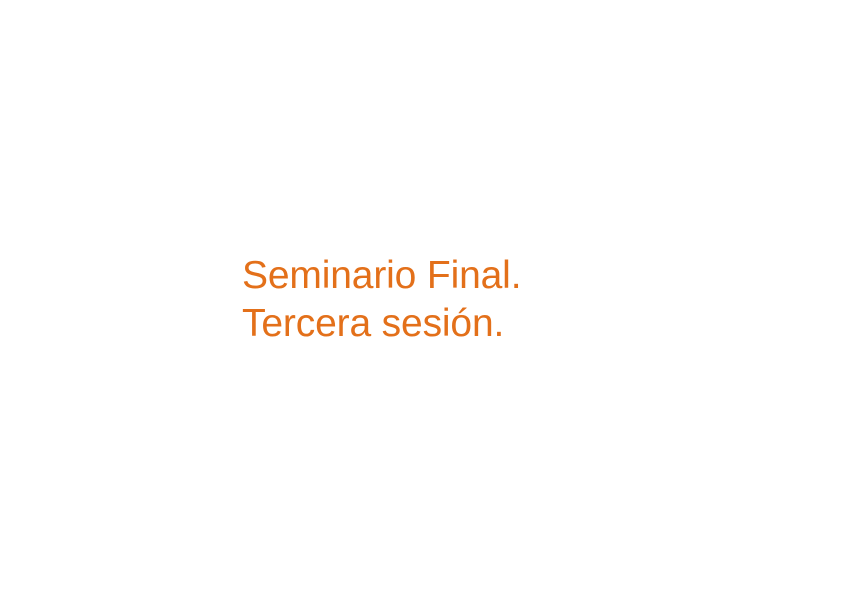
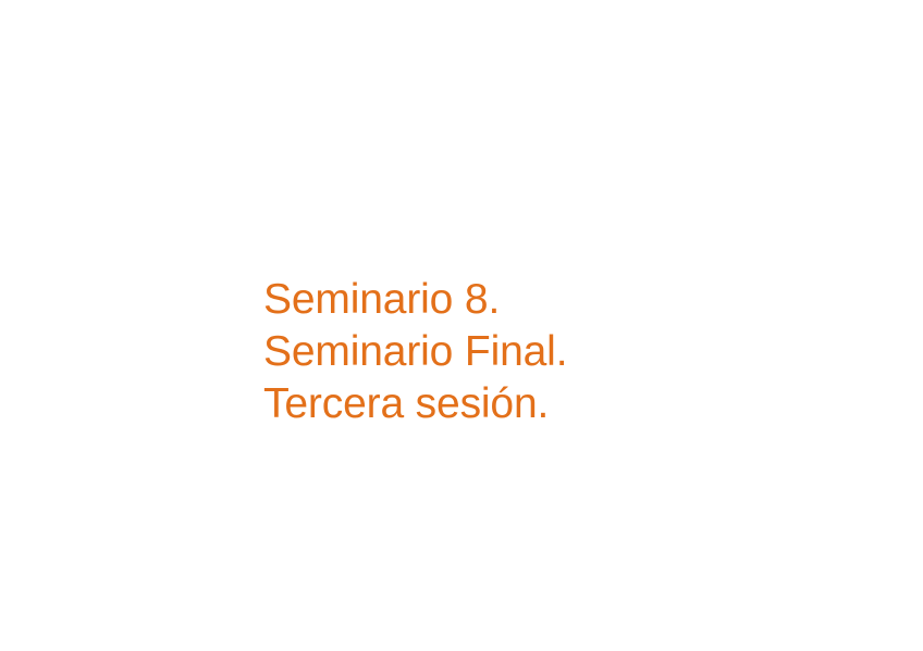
+ Seminario 8.
  Seminario Final.
  Tercera sesión.
